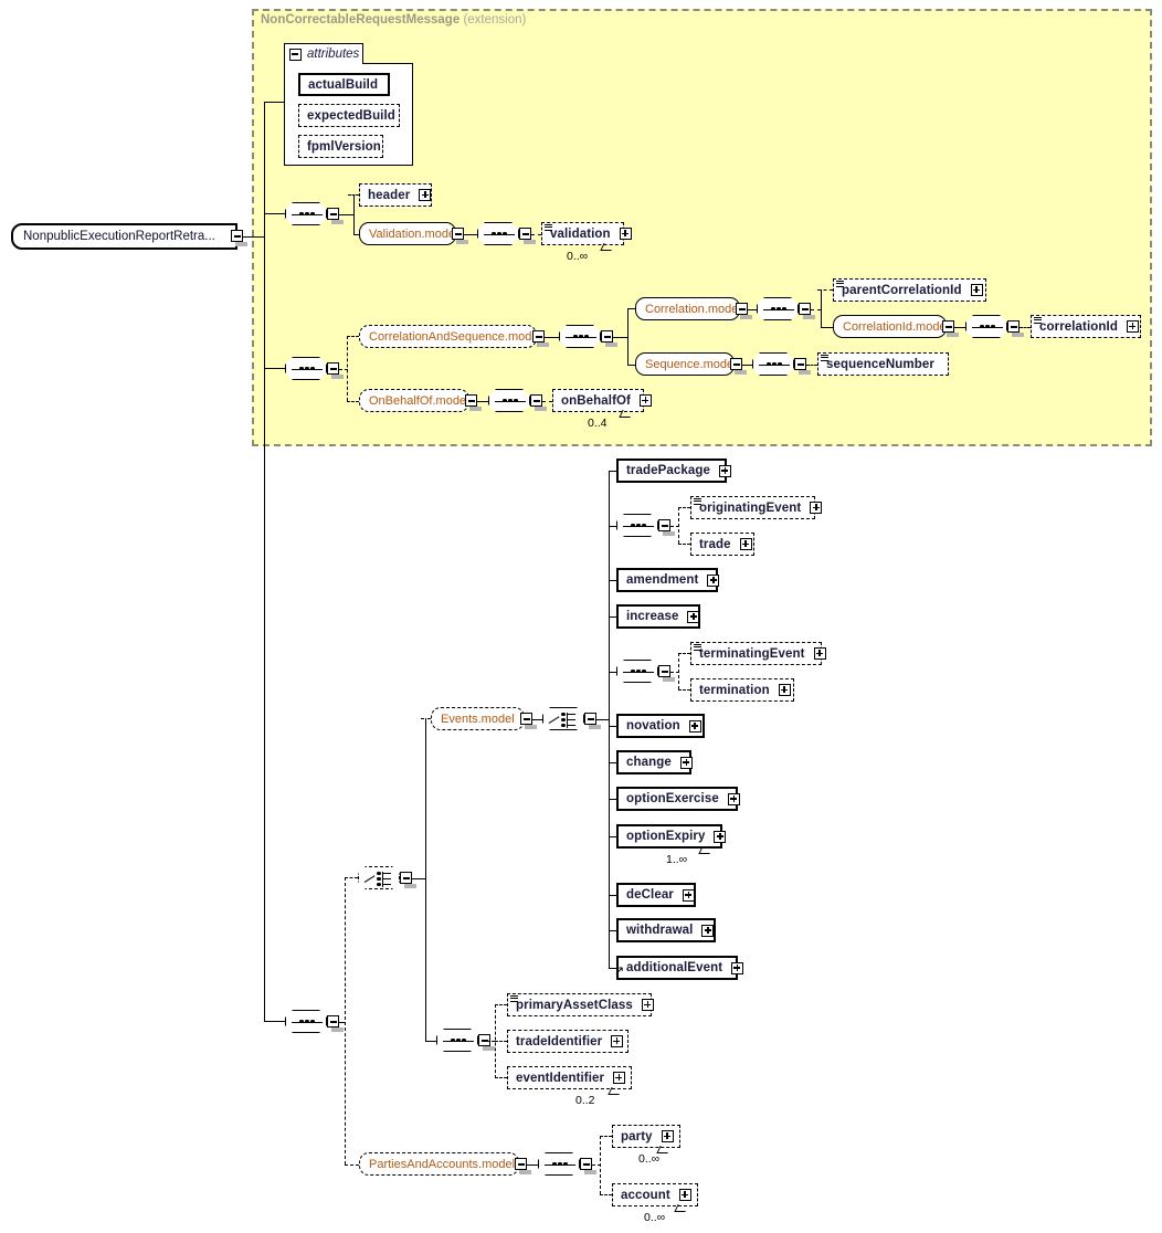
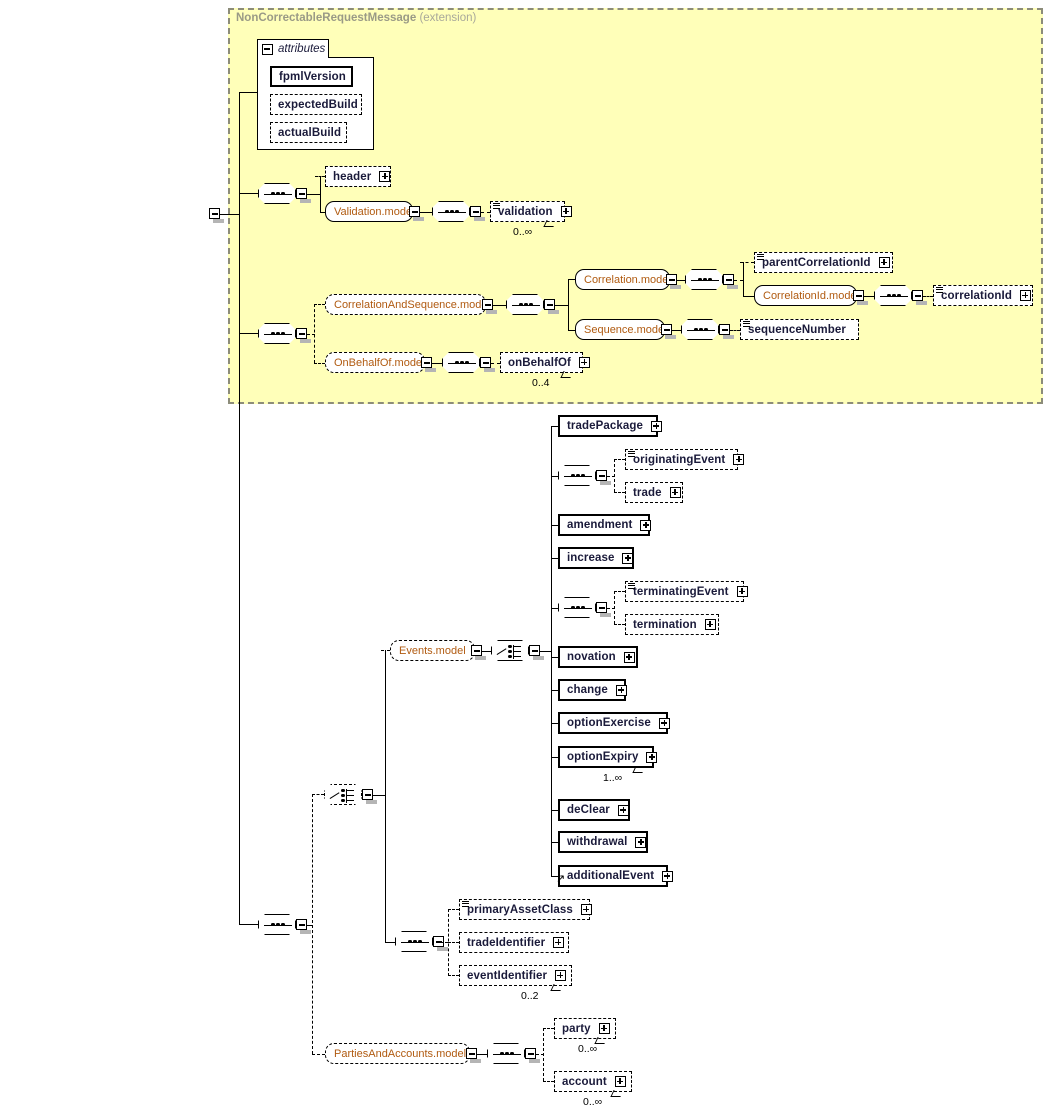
  NonCorrectableRequestMessage (extension)
- NonpublicExecutionReportRetra...
  attributes
- actualBuild
+ fpmlVersion
  expectedBuild
- fpmlVersion
+ actualBuild
  header
  Validation.mod
  validation
  0..∞
  CorrelationAndSequence.mod
  Correlation.mod
  parentCorrelationId
  CorrelationId.mod
  correlationId
  Sequence.mod
  sequenceNumber
  OnBehalfOf.mode
  onBehalfOf
  0..4
  Events.model
  tradePackage
  originatingEvent
  trade
  amendment
  increase
  terminatingEvent
  termination
  novation
  change
  optionExercise
  optionExpiry
  1..∞
  deClear
  withdrawal
  additionalEvent
  ↗
  primaryAssetClass
  tradeIdentifier
  eventIdentifier
  0..2
  PartiesAndAccounts.model
  party
  0..∞
  account
  0..∞
